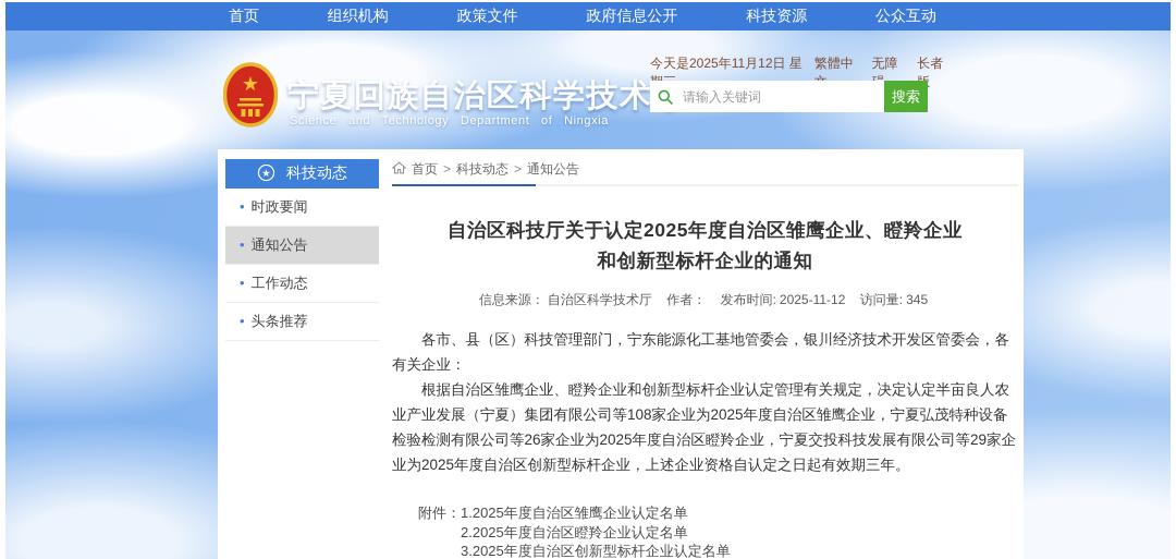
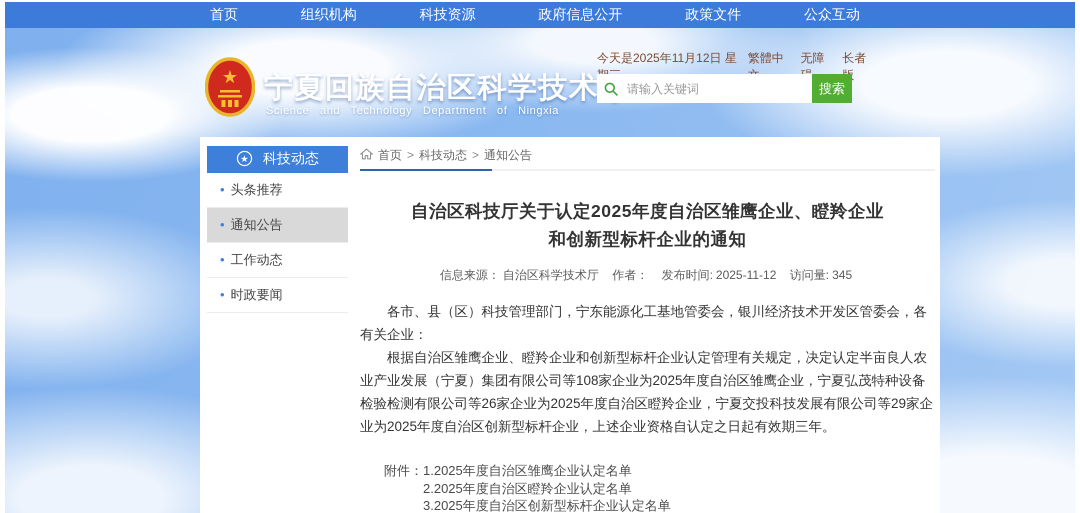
  首页
  组织机构
- 政策文件
+ 科技资源
  政府信息公开
- 科技资源
+ 政策文件
  公众互动
  ★
  宁夏回族自治区科学技术
  Science and Technology Department of Ningxia
  今天是2025年11月12日 星
  繁體中
  请输入关键词
  搜索
  ★
  科技动态
- 时政要闻
+ 头条推荐
  通知公告
  工作动态
- 头条推荐
+ 时政要闻
  首页
  >
  科技动态
  >
  通知公告
  自治区科技厅关于认定2025年度自治区雏鹰企业、瞪羚企业
  和创新型标杆企业的通知
  信息来源： 自治区科学技术厅 作者： 发布时间: 2025-11-12 访问量: 345
  各市、县（区）科技管理部门，宁东能源化工基地管委会，银川经济技术开发区管委会，各有关企业：
  根据自治区雏鹰企业、瞪羚企业和创新型标杆企业认定管理有关规定，决定认定半亩良人农业产业发展（宁夏）集团有限公司等108家企业为2025年度自治区雏鹰企业，宁夏弘茂特种设备检验检测有限公司等26家企业为2025年度自治区瞪羚企业，宁夏交投科技发展有限公司等29家企业为2025年度自治区创新型标杆企业，上述企业资格自认定之日起有效期三年。
  附件：
  1.2025年度自治区雏鹰企业认定名单
  2.2025年度自治区瞪羚企业认定名单
  3.2025年度自治区创新型标杆企业认定名单
